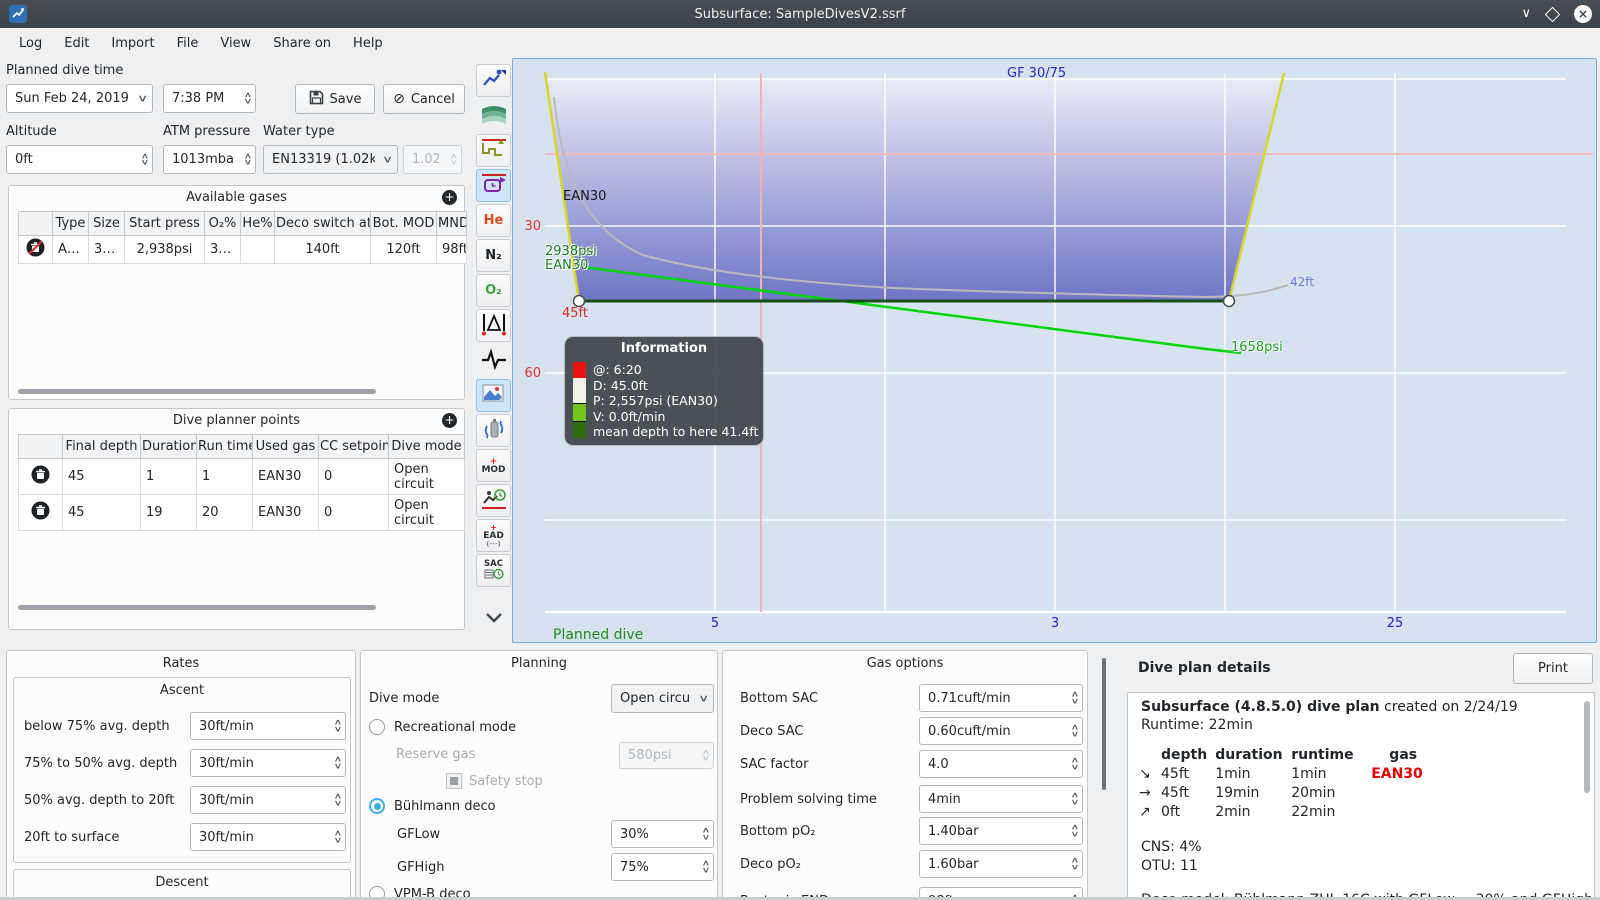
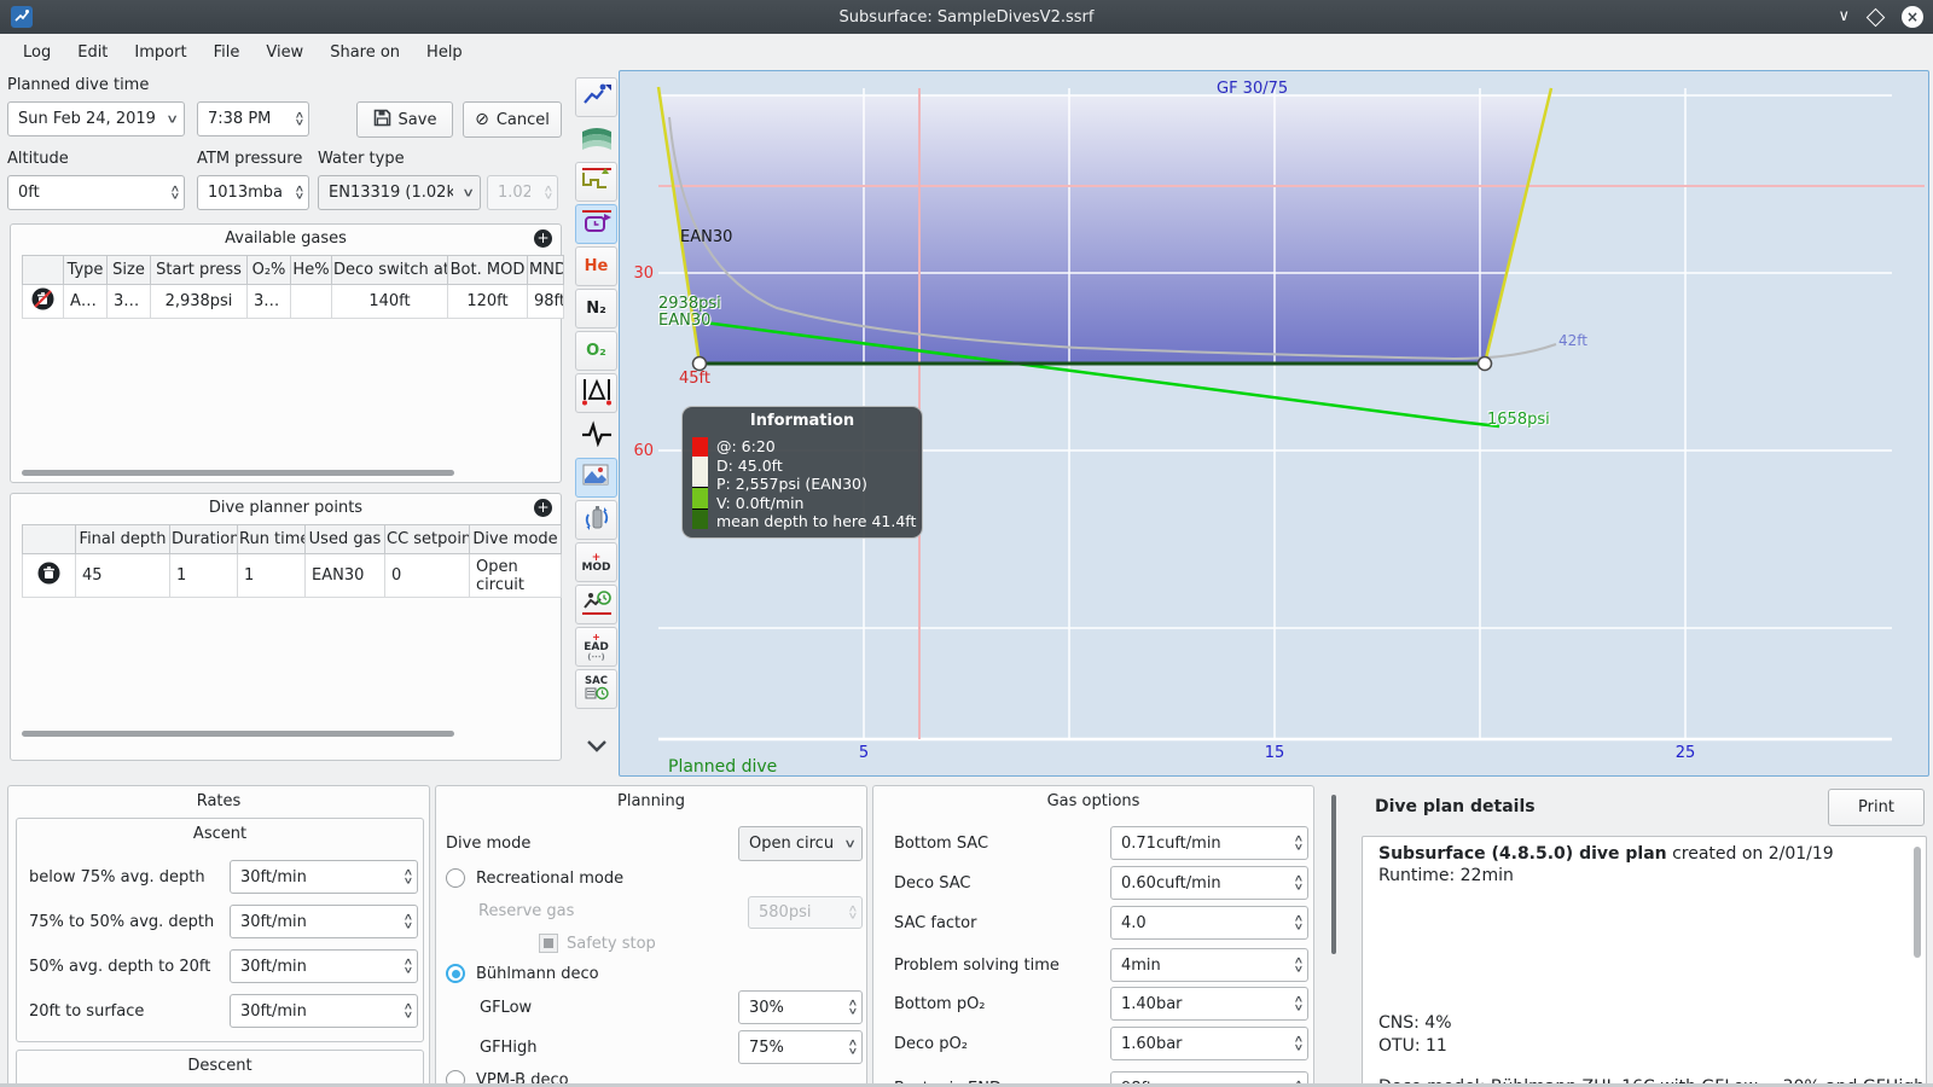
  Subsurface: SampleDivesV2.ssrf
  ∨
  ×
  Log
  Edit
  Import
  File
  View
  Share on
  Help
  Planned dive time
  Sun Feb 24, 2019
  ∨
  7:38 PM
  ∧
  ∨
  Save
  ⊘
  Cancel
  Altitude
  ATM pressure
  Water type
  0ft
  ∧
  ∨
  1013mba
  ∧
  ∨
  EN13319 (1.02k
  ∨
  1.02
  ∧
  ∨
  Available gases
  +
  	Type	Size	Start press	O₂%	He%	Deco switch at	Bot. MOD	MND
  	A…	3…	2,938psi	3…		140ft	120ft	98ft
  Dive planner points
  +
  	Final depth	Duration	Run tim	Used gas	CC setpoin	Dive mode
  	45	1	1	EAN30	0	Open circuit
- 	45	19	20	EAN30	0	Open circuit
  He
  N₂
  O₂
  +
  MOD
  +
  EAD
  (···)
  SAC
  GF 30/75
  EAN30
  2938psi
  EAN30
  45ft
  42ft
  1658psi
  30
  60
  5
- 3
+ 15
  25
  Planned dive
  Information
  @: 6:20
  D: 45.0ft
  P: 2,557psi (EAN30)
  V: 0.0ft/min
  mean depth to here 41.4ft
  Rates
  Ascent
  below 75% avg. depth
  30ft/min
  ∧
  ∨
  75% to 50% avg. depth
  30ft/min
  ∧
  ∨
  50% avg. depth to 20ft
  30ft/min
  ∧
  ∨
  20ft to surface
  30ft/min
  ∧
  ∨
  Descent
  Planning
  Dive mode
  Open circu
  ∨
  Recreational mode
  Reserve gas
  580psi
  ∧
  ∨
  Safety stop
  Bühlmann deco
  GFLow
  30%
  ∧
  ∨
  GFHigh
  75%
  ∧
  ∨
  VPM-B deco
  Gas options
  Bottom SAC
  0.71cuft/min
  ∧
  ∨
  Deco SAC
  0.60cuft/min
  ∧
  ∨
  SAC factor
  4.0
  ∧
  ∨
  Problem solving time
  4min
  ∧
  ∨
  Bottom pO₂
  1.40bar
  ∧
  ∨
  Deco pO₂
  1.60bar
  ∧
  ∨
  Dive plan details
  Print
- Subsurface (4.8.5.0) dive plan created on 2/24/19
+ Subsurface (4.8.5.0) dive plan created on 2/01/19
  Runtime: 22min
- 	depth	duration	runtime	gas
- ↘	45ft	1min	1min	EAN30
- →	45ft	19min	20min
- ↗	0ft	2min	22min
  CNS: 4%
  OTU: 11
